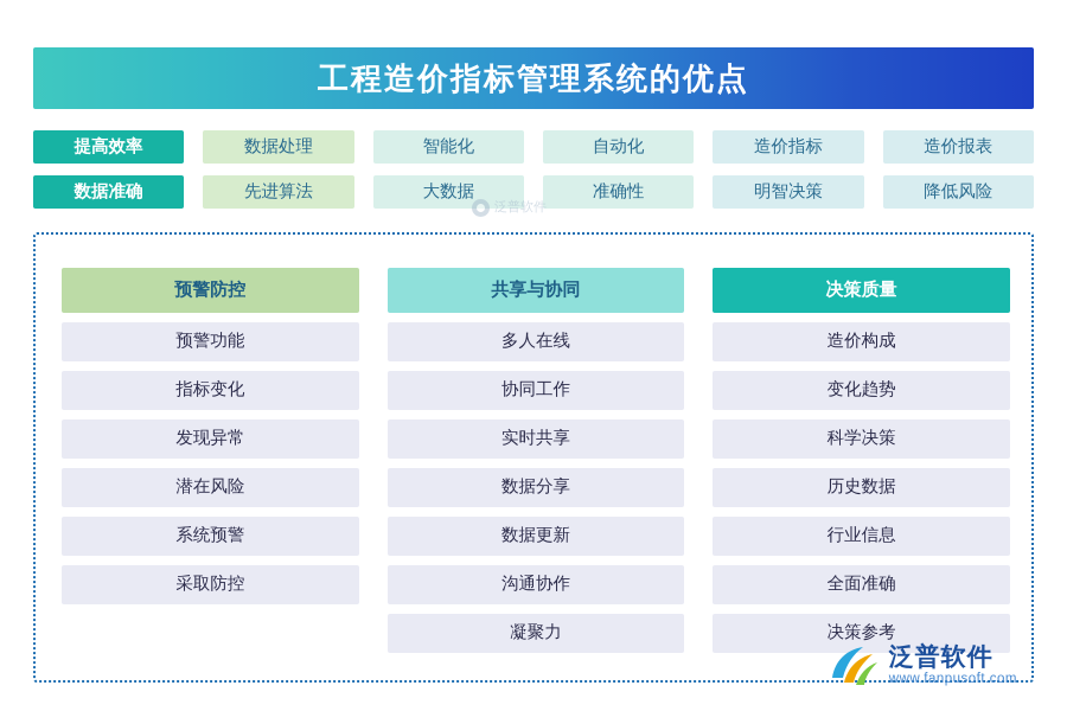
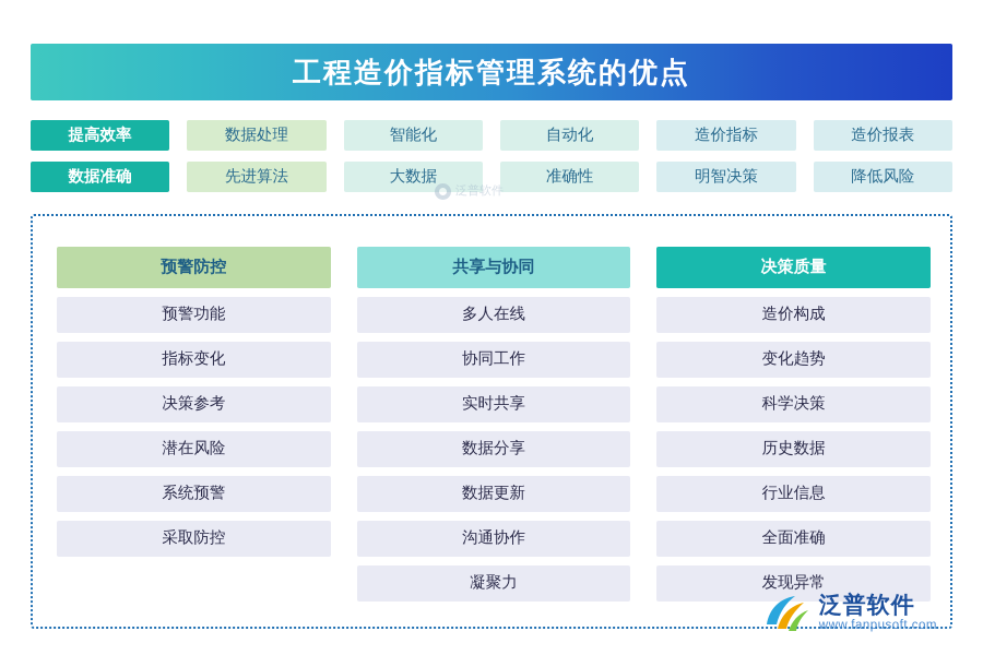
  工程造价指标管理系统的优点
  提高效率
  数据处理
  智能化
  自动化
  造价指标
  造价报表
  数据准确
  先进算法
  大数据
  准确性
  明智决策
  降低风险
  预警防控
  预警功能
  指标变化
- 发现异常
+ 决策参考
  潜在风险
  系统预警
  采取防控
  共享与协同
  多人在线
  协同工作
  实时共享
  数据分享
  数据更新
  沟通协作
  凝聚力
  决策质量
  造价构成
  变化趋势
  科学决策
  历史数据
  行业信息
  全面准确
- 决策参考
+ 发现异常
  泛普软件
  泛普软件
  www.fanpusoft.com
